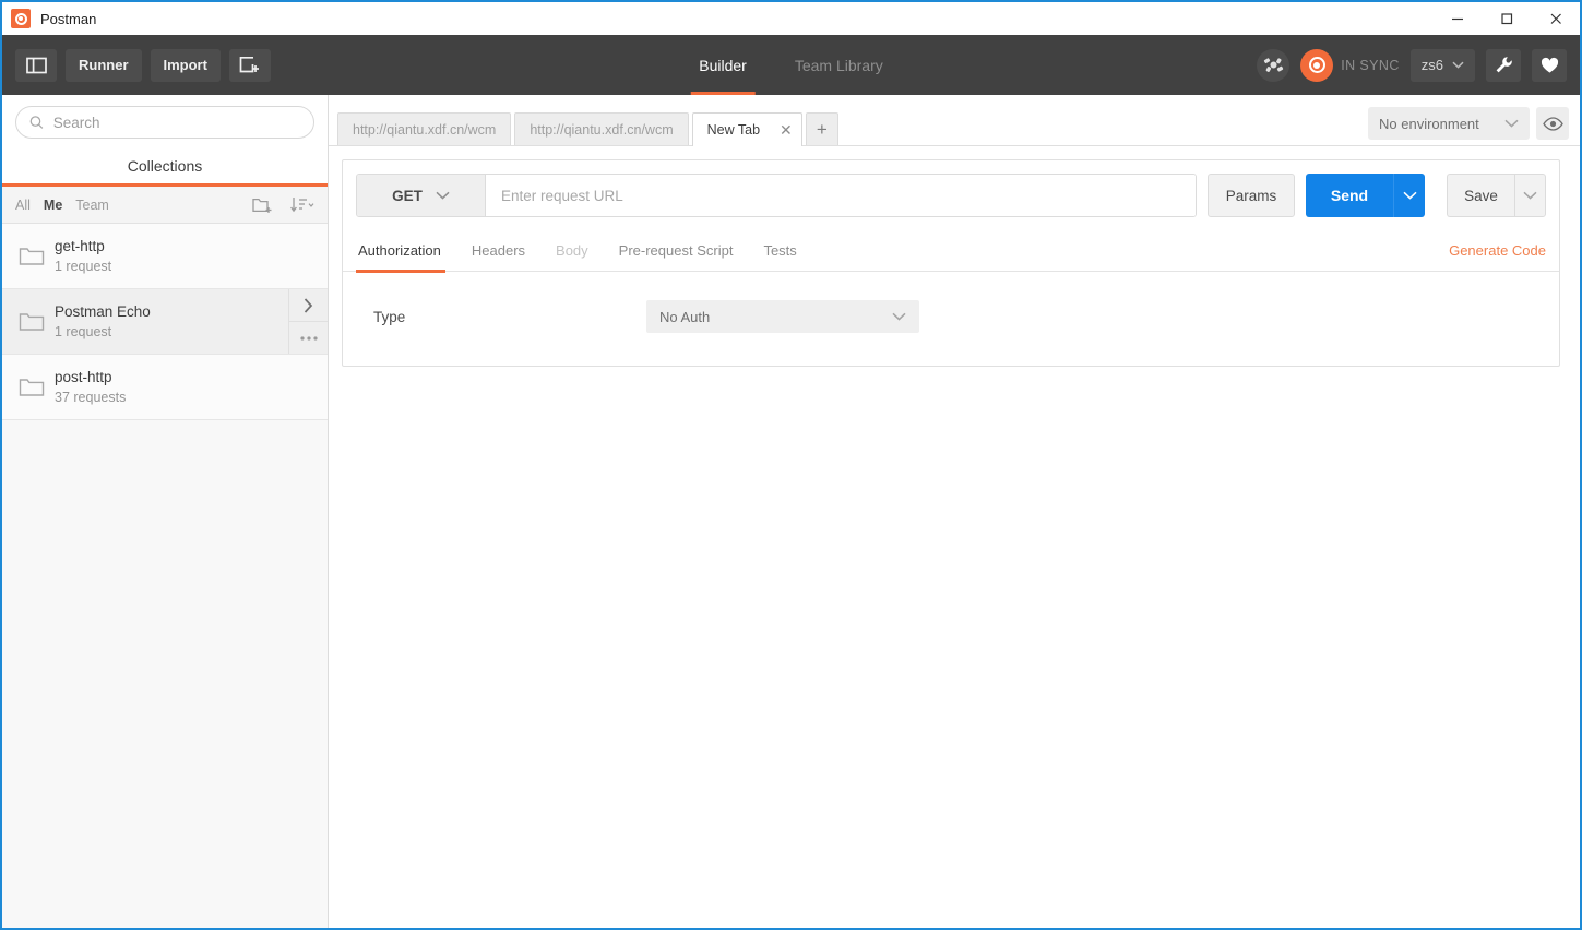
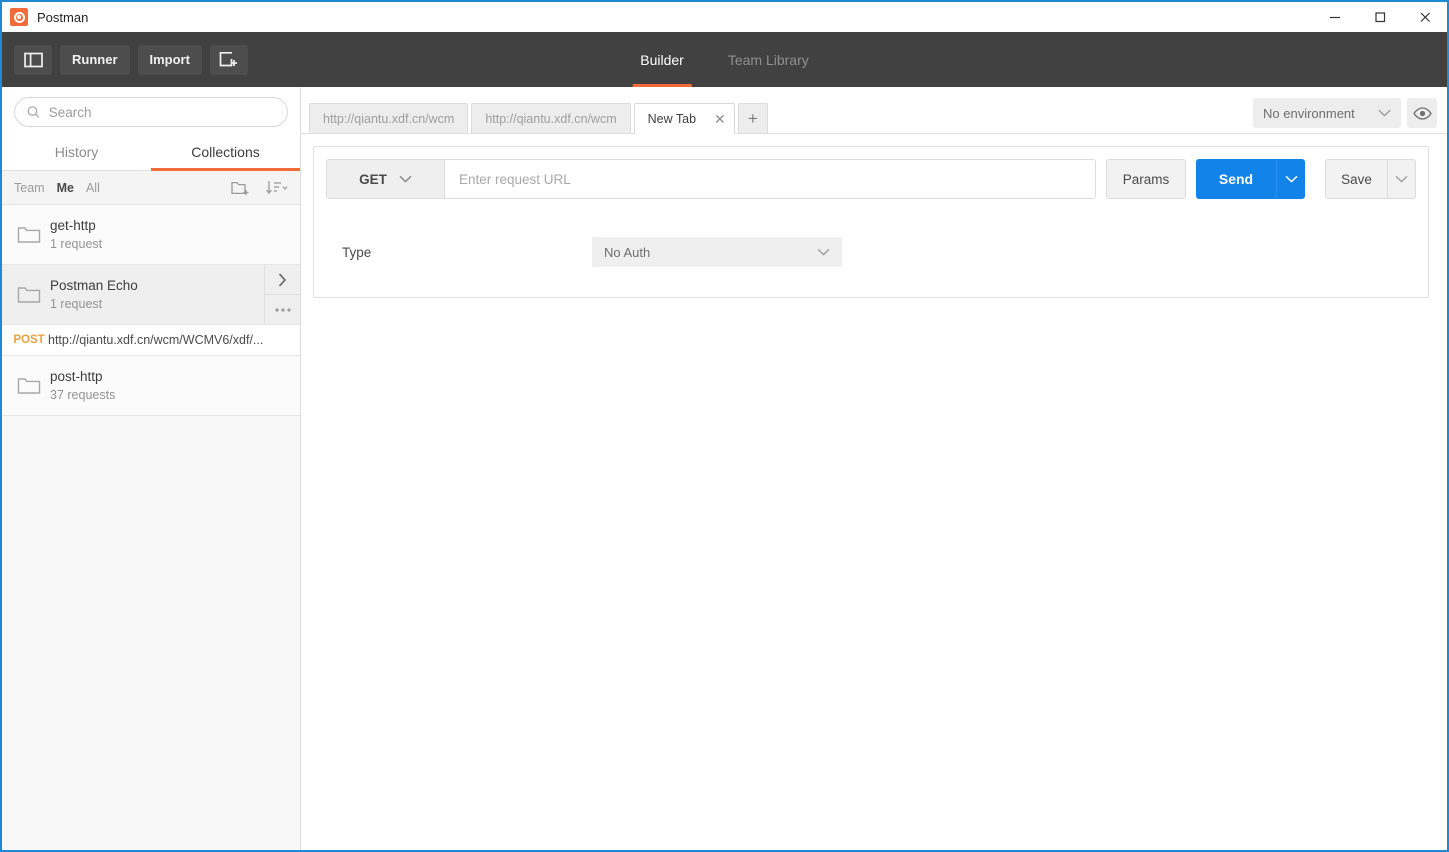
  Postman
  Runner
  Import
  Builder
  Team Library
- IN SYNC
- zs6
  Search
+ History
  Collections
- All
+ Team
  Me
- Team
+ All
  get-http
  1 request
  Postman Echo
  1 request
+ POST
+ http://qiantu.xdf.cn/wcm/WCMV6/xdf/...
  post-http
  37 requests
  http://qiantu.xdf.cn/wcm
  http://qiantu.xdf.cn/wcm
  New Tab
  ✕
  +
  No environment
  GET
  Enter request URL
  Params
  Send
  Save
- Authorization
- Headers
- Body
- Pre-request Script
- Tests
- Generate Code
  Type
  No Auth
